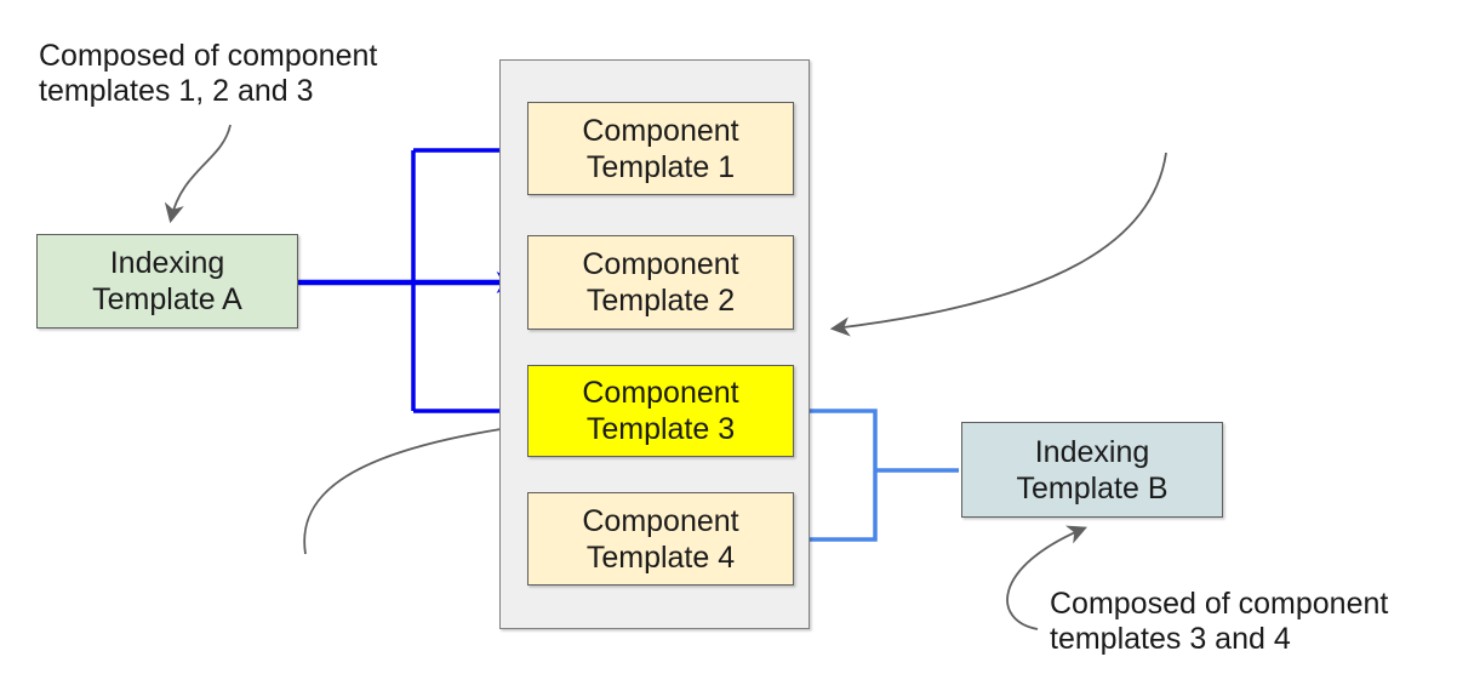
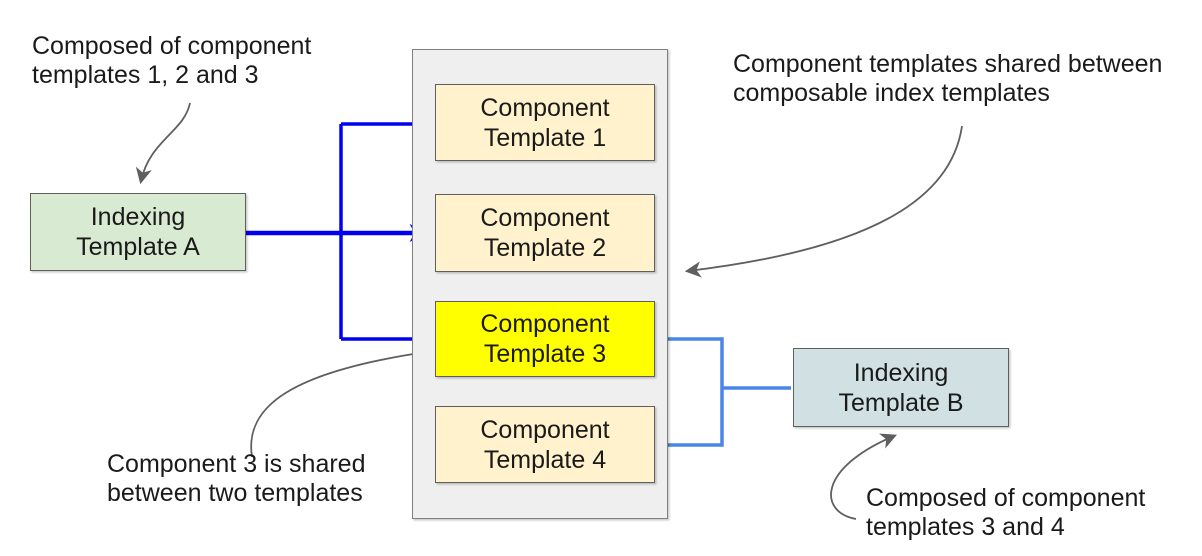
  Component
  Template 1
  Component
  Template 2
  Component
  Template 3
  Component
  Template 4
  Indexing
  Template A
  Indexing
  Template B
  Composed of component
  templates 1, 2 and 3
+ Component templates shared between
+ composable index templates
+ Component 3 is shared
+ between two templates
  Composed of component
  templates 3 and 4
